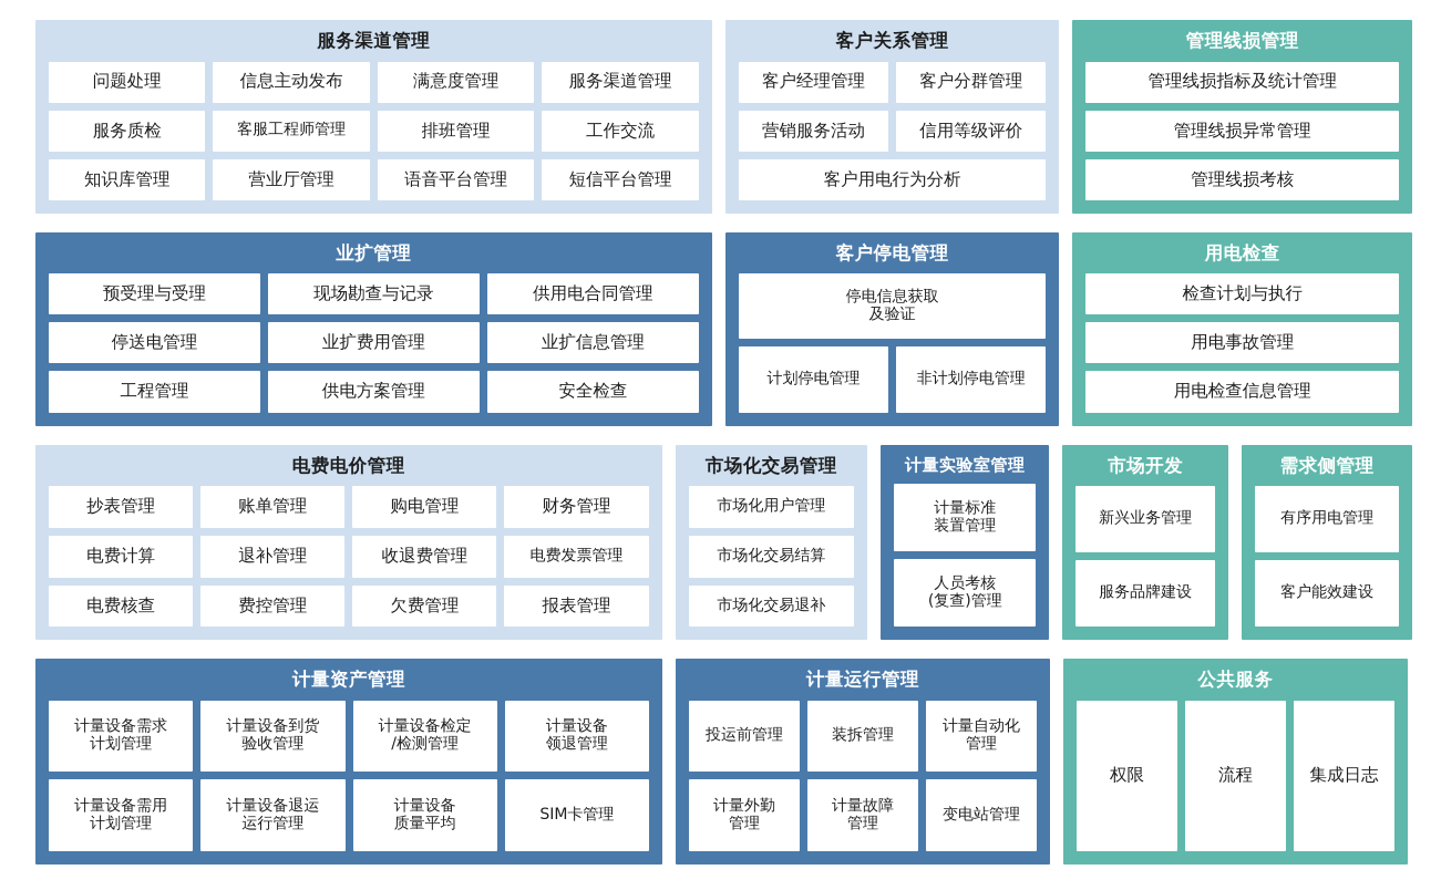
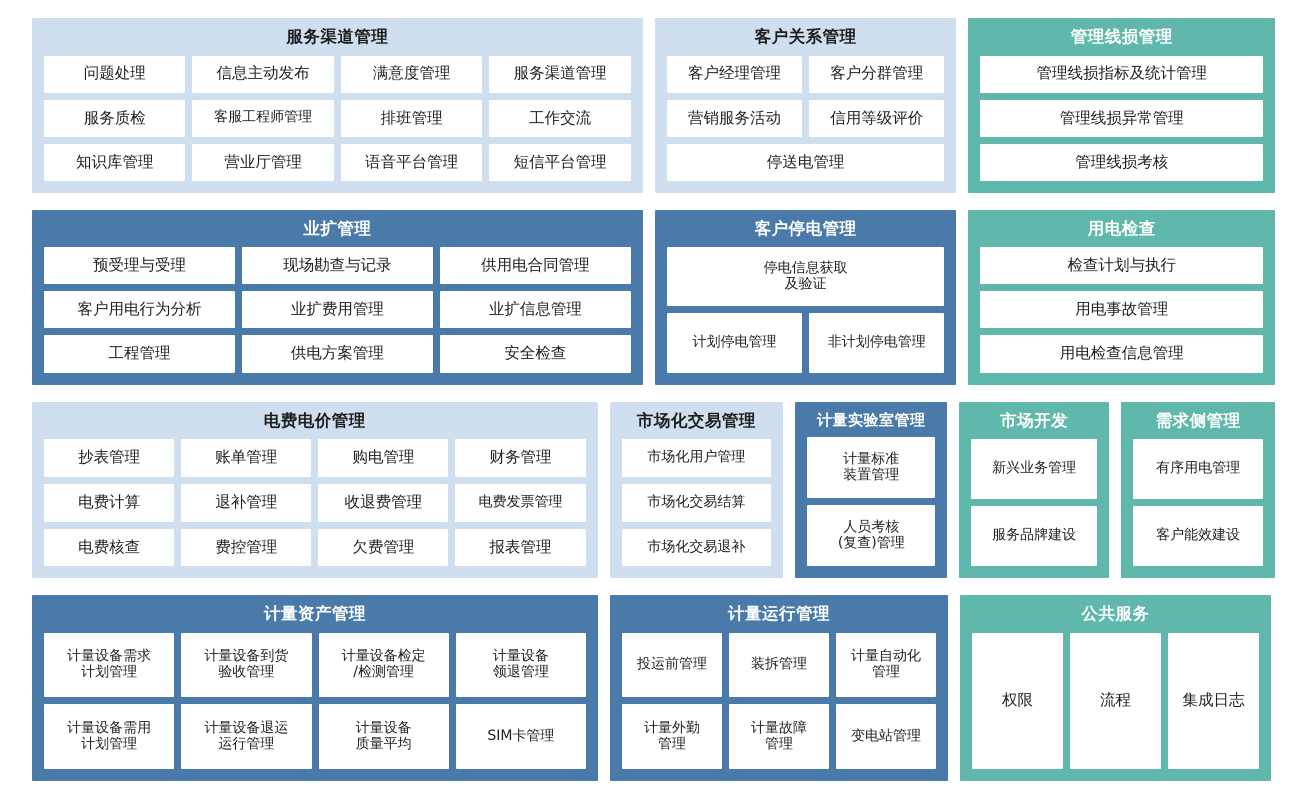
  服务渠道管理
  问题处理
  信息主动发布
  满意度管理
  服务渠道管理
  服务质检
  客服工程师管理
  排班管理
  工作交流
  知识库管理
  营业厅管理
  语音平台管理
  短信平台管理
  客户关系管理
  客户经理管理
  客户分群管理
  营销服务活动
  信用等级评价
- 客户用电行为分析
+ 停送电管理
  管理线损管理
  管理线损指标及统计管理
  管理线损异常管理
  管理线损考核
  业扩管理
  预受理与受理
  现场勘查与记录
  供用电合同管理
- 停送电管理
+ 客户用电行为分析
  业扩费用管理
  业扩信息管理
  工程管理
  供电方案管理
  安全检查
  客户停电管理
  停电信息获取
  及验证
  计划停电管理
  非计划停电管理
  用电检查
  检查计划与执行
  用电事故管理
  用电检查信息管理
  电费电价管理
  抄表管理
  账单管理
  购电管理
  财务管理
  电费计算
  退补管理
  收退费管理
  电费发票管理
  电费核查
  费控管理
  欠费管理
  报表管理
  市场化交易管理
  市场化用户管理
  市场化交易结算
  市场化交易退补
  计量实验室管理
  计量标准
  装置管理
  人员考核
  (复查)管理
  市场开发
  新兴业务管理
  服务品牌建设
  需求侧管理
  有序用电管理
  客户能效建设
  计量资产管理
  计量设备需求
  计划管理
  计量设备到货
  验收管理
  计量设备检定
  /检测管理
  计量设备
  领退管理
  计量设备需用
  计划管理
  计量设备退运
  运行管理
  计量设备
  质量平均
  SIM卡管理
  计量运行管理
  投运前管理
  装拆管理
  计量自动化
  管理
  计量外勤
  管理
  计量故障
  管理
  变电站管理
  公共服务
  权限
  流程
  集成日志
